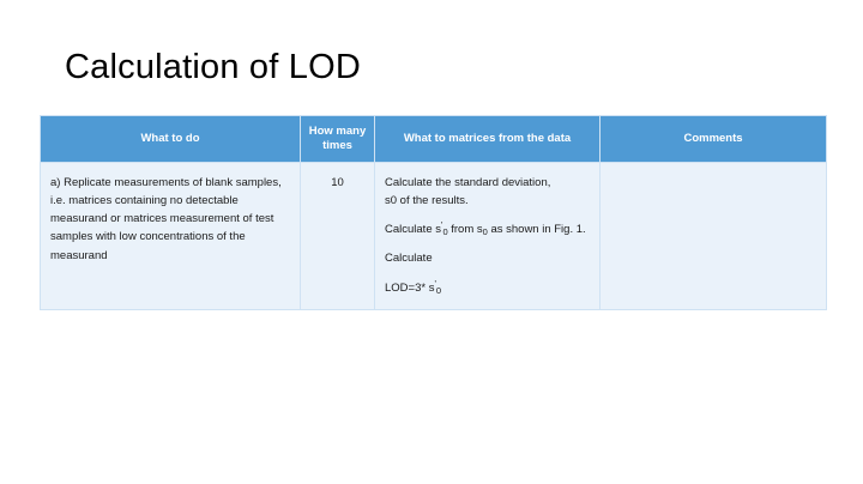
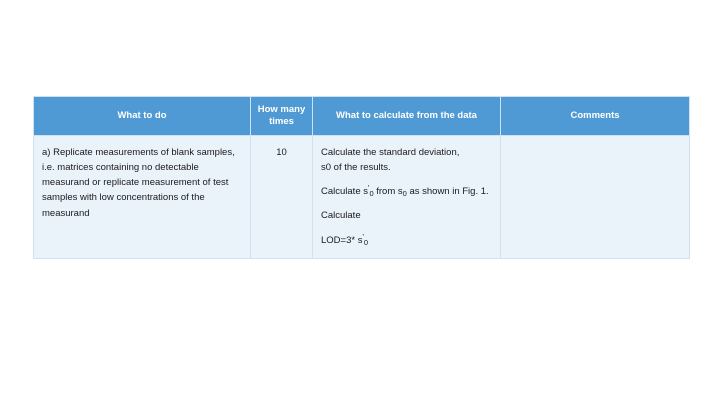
- Calculation of LOD
- What to do	How many times	What to matrices from the data	Comments
+ What to do	How many times	What to calculate from the data	Comments
- a) Replicate measurements of blank samples, i.e. matrices containing no detectable measurand or matrices measurement of test samples with low concentrations of the measurand	10	Calculate the standard deviation, s0 of the results. Calculate s'0 from s0 as shown in Fig. 1. Calculate LOD=3* s'0
+ a) Replicate measurements of blank samples, i.e. matrices containing no detectable measurand or replicate measurement of test samples with low concentrations of the measurand	10	Calculate the standard deviation, s0 of the results. Calculate s'0 from s0 as shown in Fig. 1. Calculate LOD=3* s'0
